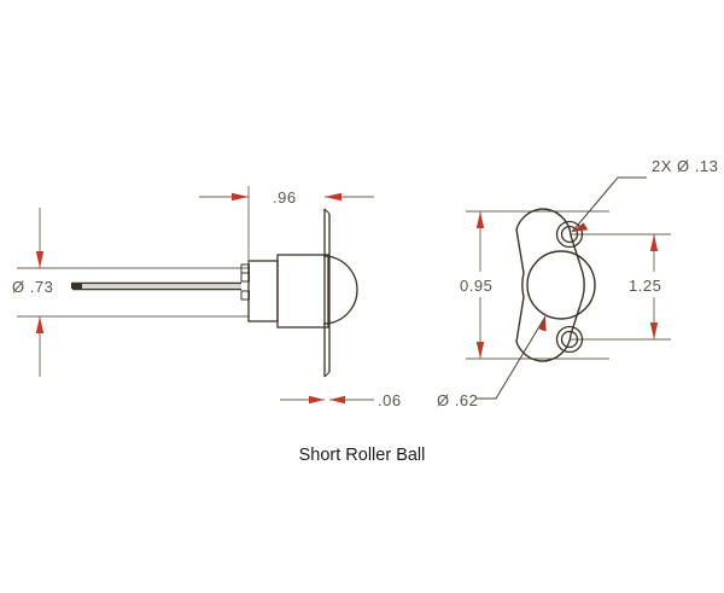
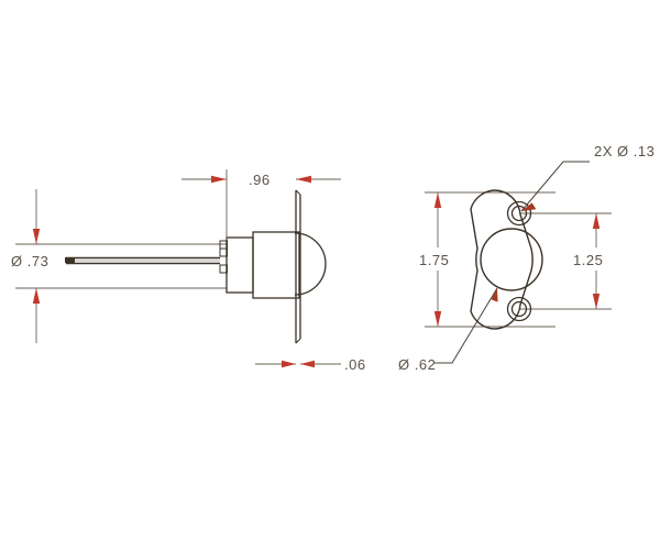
  Ø .73
  .96
  .06
- 0.95
+ 1.75
  1.25
  2X Ø .13
  Ø .62
- Short Roller Ball
